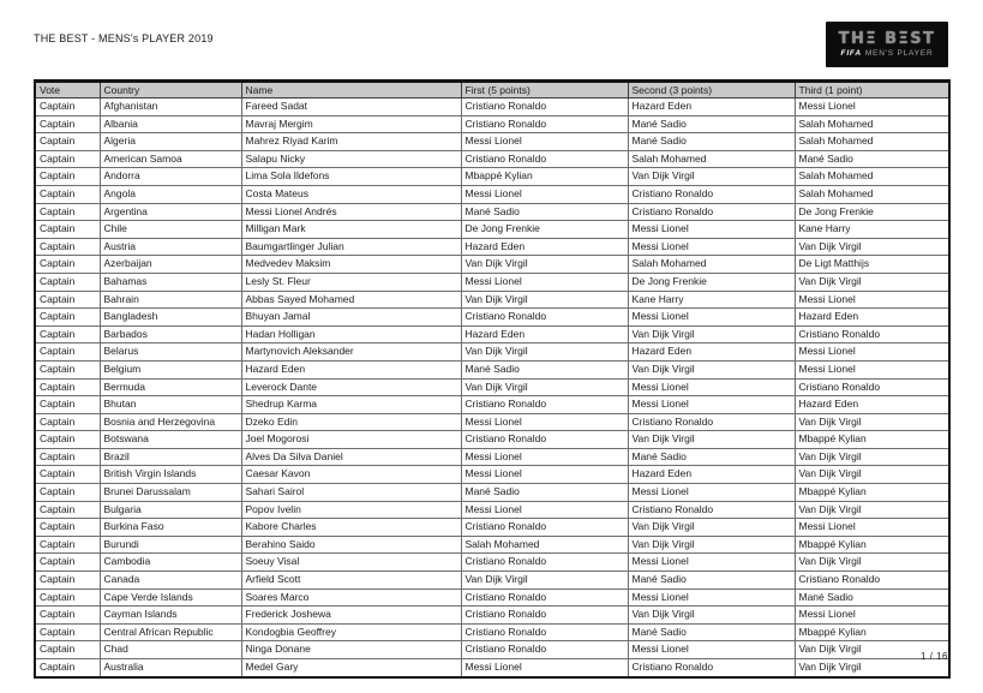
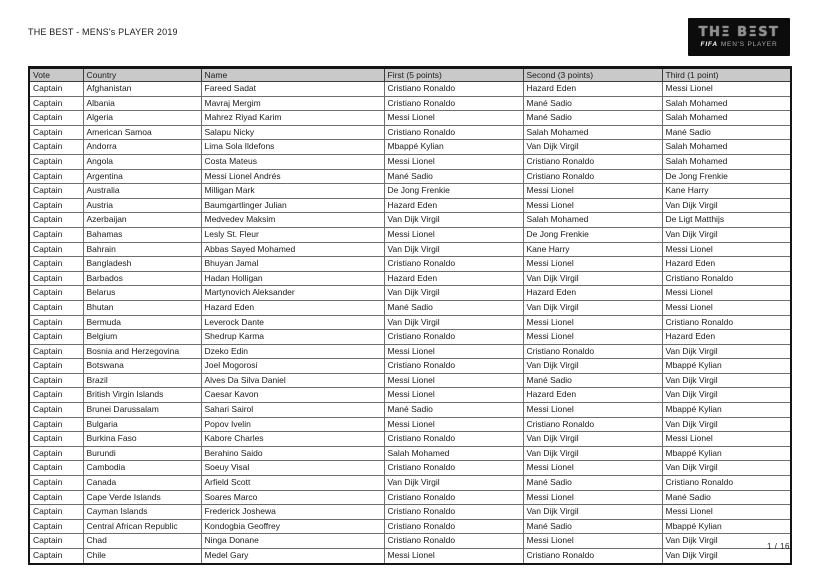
  THE BEST - MENS's PLAYER 2019
  THΞ BΞST
  Vote	Country	Name	First (5 points)	Second (3 points)	Third (1 point)
  Captain	Afghanistan	Fareed Sadat	Cristiano Ronaldo	Hazard Eden	Messi Lionel
  Captain	Albania	Mavraj Mergim	Cristiano Ronaldo	Mané Sadio	Salah Mohamed
  Captain	Algeria	Mahrez Riyad Karim	Messi Lionel	Mané Sadio	Salah Mohamed
  Captain	American Samoa	Salapu Nicky	Cristiano Ronaldo	Salah Mohamed	Mané Sadio
  Captain	Andorra	Lima Sola Ildefons	Mbappé Kylian	Van Dijk Virgil	Salah Mohamed
  Captain	Angola	Costa Mateus	Messi Lionel	Cristiano Ronaldo	Salah Mohamed
  Captain	Argentina	Messi Lionel Andrés	Mané Sadio	Cristiano Ronaldo	De Jong Frenkie
- Captain	Chile	Milligan Mark	De Jong Frenkie	Messi Lionel	Kane Harry
+ Captain	Australia	Milligan Mark	De Jong Frenkie	Messi Lionel	Kane Harry
  Captain	Austria	Baumgartlinger Julian	Hazard Eden	Messi Lionel	Van Dijk Virgil
  Captain	Azerbaijan	Medvedev Maksim	Van Dijk Virgil	Salah Mohamed	De Ligt Matthijs
  Captain	Bahamas	Lesly St. Fleur	Messi Lionel	De Jong Frenkie	Van Dijk Virgil
  Captain	Bahrain	Abbas Sayed Mohamed	Van Dijk Virgil	Kane Harry	Messi Lionel
  Captain	Bangladesh	Bhuyan Jamal	Cristiano Ronaldo	Messi Lionel	Hazard Eden
  Captain	Barbados	Hadan Holligan	Hazard Eden	Van Dijk Virgil	Cristiano Ronaldo
  Captain	Belarus	Martynovich Aleksander	Van Dijk Virgil	Hazard Eden	Messi Lionel
- Captain	Belgium	Hazard Eden	Mané Sadio	Van Dijk Virgil	Messi Lionel
+ Captain	Bhutan	Hazard Eden	Mané Sadio	Van Dijk Virgil	Messi Lionel
  Captain	Bermuda	Leverock Dante	Van Dijk Virgil	Messi Lionel	Cristiano Ronaldo
- Captain	Bhutan	Shedrup Karma	Cristiano Ronaldo	Messi Lionel	Hazard Eden
+ Captain	Belgium	Shedrup Karma	Cristiano Ronaldo	Messi Lionel	Hazard Eden
  Captain	Bosnia and Herzegovina	Dzeko Edin	Messi Lionel	Cristiano Ronaldo	Van Dijk Virgil
  Captain	Botswana	Joel Mogorosi	Cristiano Ronaldo	Van Dijk Virgil	Mbappé Kylian
  Captain	Brazil	Alves Da Silva Daniel	Messi Lionel	Mané Sadio	Van Dijk Virgil
  Captain	British Virgin Islands	Caesar Kavon	Messi Lionel	Hazard Eden	Van Dijk Virgil
  Captain	Brunei Darussalam	Sahari Sairol	Mané Sadio	Messi Lionel	Mbappé Kylian
  Captain	Bulgaria	Popov Ivelin	Messi Lionel	Cristiano Ronaldo	Van Dijk Virgil
  Captain	Burkina Faso	Kabore Charles	Cristiano Ronaldo	Van Dijk Virgil	Messi Lionel
  Captain	Burundi	Berahino Saido	Salah Mohamed	Van Dijk Virgil	Mbappé Kylian
  Captain	Cambodia	Soeuy Visal	Cristiano Ronaldo	Messi Lionel	Van Dijk Virgil
  Captain	Canada	Arfield Scott	Van Dijk Virgil	Mané Sadio	Cristiano Ronaldo
  Captain	Cape Verde Islands	Soares Marco	Cristiano Ronaldo	Messi Lionel	Mané Sadio
  Captain	Cayman Islands	Frederick Joshewa	Cristiano Ronaldo	Van Dijk Virgil	Messi Lionel
  Captain	Central African Republic	Kondogbia Geoffrey	Cristiano Ronaldo	Mané Sadio	Mbappé Kylian
  Captain	Chad	Ninga Donane	Cristiano Ronaldo	Messi Lionel	Van Dijk Virgil
- Captain	Australia	Medel Gary	Messi Lionel	Cristiano Ronaldo	Van Dijk Virgil
+ Captain	Chile	Medel Gary	Messi Lionel	Cristiano Ronaldo	Van Dijk Virgil
  1 / 16
